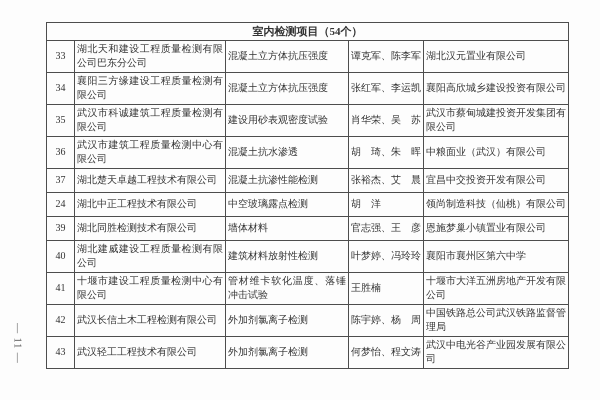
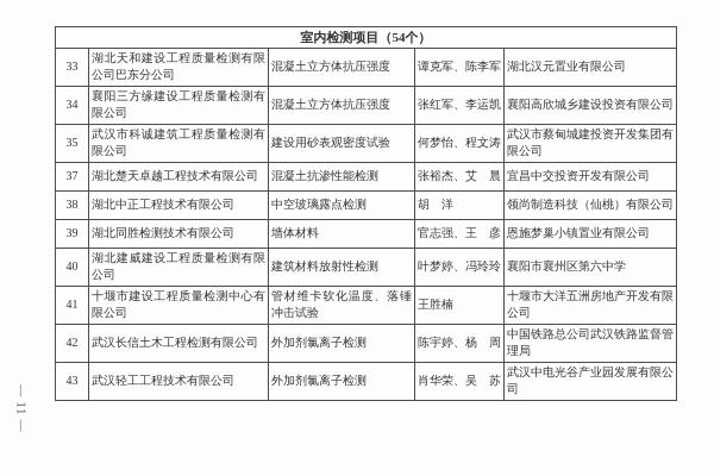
  室内检测项目（54个）
  33	湖北天和建设工程质量检测有限公司巴东分公司	混凝土立方体抗压强度	谭克军、陈李军	湖北汉元置业有限公司
  34	襄阳三方缘建设工程质量检测有限公司	混凝土立方体抗压强度	张红军、李运凯	襄阳高欣城乡建设投资有限公司
- 35	武汉市科诚建筑工程质量检测有限公司	建设用砂表观密度试验	肖华荣、吴 苏	武汉市蔡甸城建投资开发集团有限公司
+ 35	武汉市科诚建筑工程质量检测有限公司	建设用砂表观密度试验	何梦怡、程文涛	武汉市蔡甸城建投资开发集团有限公司
- 36	武汉市建筑工程质量检测中心有限公司	混凝土抗水渗透	胡 琦、朱 晖	中粮面业（武汉）有限公司
  37	湖北楚天卓越工程技术有限公司	混凝土抗渗性能检测	张裕杰、艾 晨	宜昌中交投资开发有限公司
- 24	湖北中正工程技术有限公司	中空玻璃露点检测	胡 洋	领尚制造科技（仙桃）有限公司
+ 38	湖北中正工程技术有限公司	中空玻璃露点检测	胡 洋	领尚制造科技（仙桃）有限公司
  39	湖北同胜检测技术有限公司	墙体材料	官志强、王 彦	恩施梦巢小镇置业有限公司
  40	湖北建威建设工程质量检测有限公司	建筑材料放射性检测	叶梦婷、冯玲玲	襄阳市襄州区第六中学
  41	十堰市建设工程质量检测中心有限公司	管材维卡软化温度、落锤冲击试验	王胜楠	十堰市大洋五洲房地产开发有限公司
  42	武汉长信土木工程检测有限公司	外加剂氯离子检测	陈宇婷、杨 周	中国铁路总公司武汉铁路监督管理局
- 43	武汉轻工工程技术有限公司	外加剂氯离子检测	何梦怡、程文涛	武汉中电光谷产业园发展有限公司
+ 43	武汉轻工工程技术有限公司	外加剂氯离子检测	肖华荣、吴 苏	武汉中电光谷产业园发展有限公司
